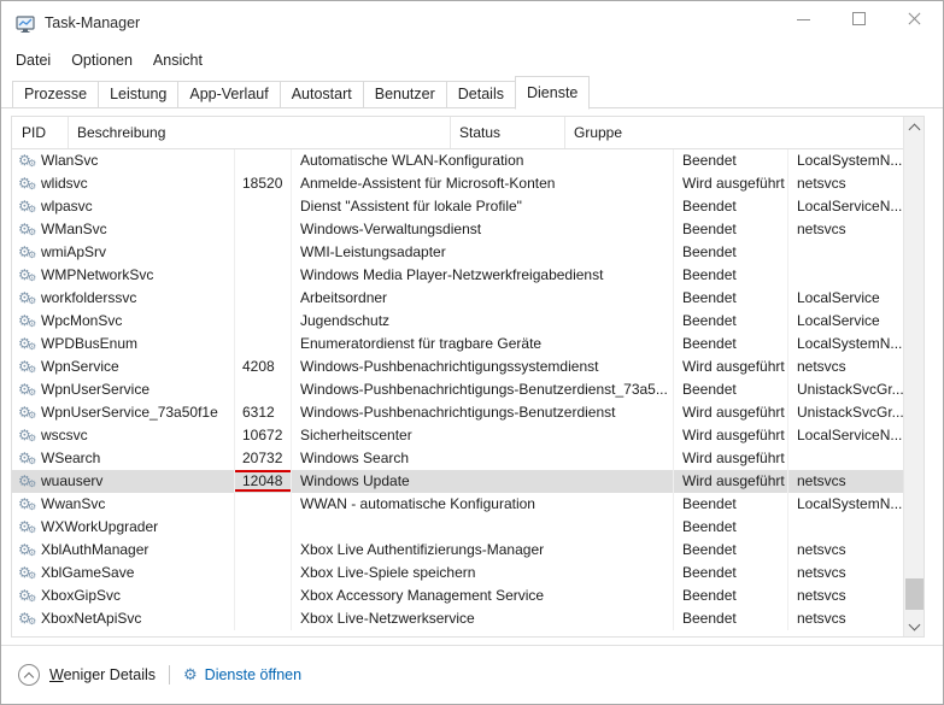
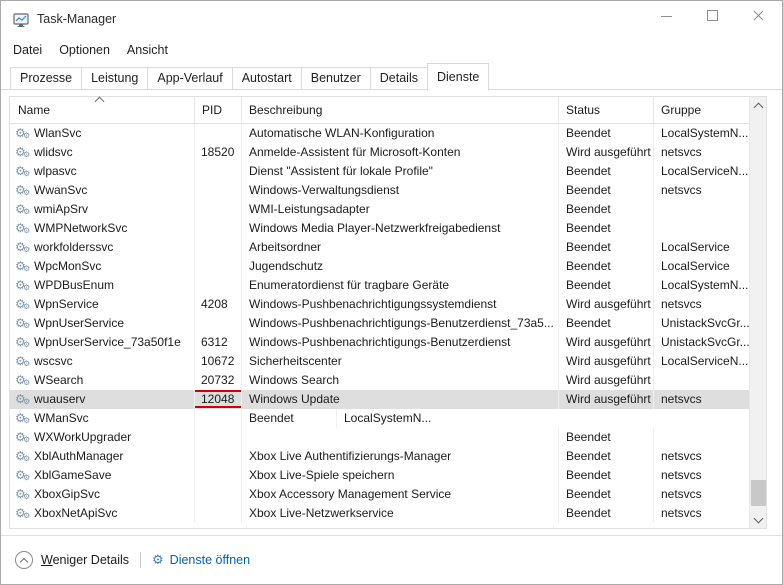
  Task-Manager
  Datei Optionen Ansicht
  Prozesse Leistung App-Verlauf Autostart Benutzer Details Dienste
+ Name
  PID
  Beschreibung
  Status
  Gruppe
  ⚙
  ⚙
  WlanSvc
  Automatische WLAN-Konfiguration
  Beendet
  LocalSystemN...
  ⚙
  ⚙
  wlidsvc
  18520
  Anmelde-Assistent für Microsoft-Konten
  Wird ausgeführt
  netsvcs
  ⚙
  ⚙
  wlpasvc
  Dienst "Assistent für lokale Profile"
  Beendet
  LocalServiceN...
  ⚙
  ⚙
- WManSvc
+ WwanSvc
  Windows-Verwaltungsdienst
  Beendet
  netsvcs
  ⚙
  ⚙
  wmiApSrv
  WMI-Leistungsadapter
  Beendet
  ⚙
  ⚙
  WMPNetworkSvc
  Windows Media Player-Netzwerkfreigabedienst
  Beendet
  ⚙
  ⚙
  workfolderssvc
  Arbeitsordner
  Beendet
  LocalService
  ⚙
  ⚙
  WpcMonSvc
  Jugendschutz
  Beendet
  LocalService
  ⚙
  ⚙
  WPDBusEnum
  Enumeratordienst für tragbare Geräte
  Beendet
  LocalSystemN...
  ⚙
  ⚙
  WpnService
  4208
  Windows-Pushbenachrichtigungssystemdienst
  Wird ausgeführt
  netsvcs
  ⚙
  ⚙
  WpnUserService
  Windows-Pushbenachrichtigungs-Benutzerdienst_73a5...
  Beendet
  UnistackSvcGr..
  ⚙
  ⚙
  WpnUserService_73a50f1e
  6312
  Windows-Pushbenachrichtigungs-Benutzerdienst
  Wird ausgeführt
  UnistackSvcGr..
  ⚙
  ⚙
  wscsvc
  10672
  Sicherheitscenter
  Wird ausgeführt
  LocalServiceN...
  ⚙
  ⚙
  WSearch
  20732
  Windows Search
  Wird ausgeführt
  ⚙
  ⚙
  wuauserv
  12048
  Windows Update
  Wird ausgeführt
  netsvcs
  ⚙
  ⚙
- WwanSvc
+ WManSvc
- WWAN - automatische Konfiguration
  Beendet
  LocalSystemN...
  ⚙
  ⚙
  WXWorkUpgrader
  Beendet
  ⚙
  ⚙
  XblAuthManager
  Xbox Live Authentifizierungs-Manager
  Beendet
  netsvcs
  ⚙
  ⚙
  XblGameSave
  Xbox Live-Spiele speichern
  Beendet
  netsvcs
  ⚙
  ⚙
  XboxGipSvc
  Xbox Accessory Management Service
  Beendet
  netsvcs
  ⚙
  ⚙
  XboxNetApiSvc
  Xbox Live-Netzwerkservice
  Beendet
  netsvcs
  Weniger Details
  ⚙
  Dienste öffnen
